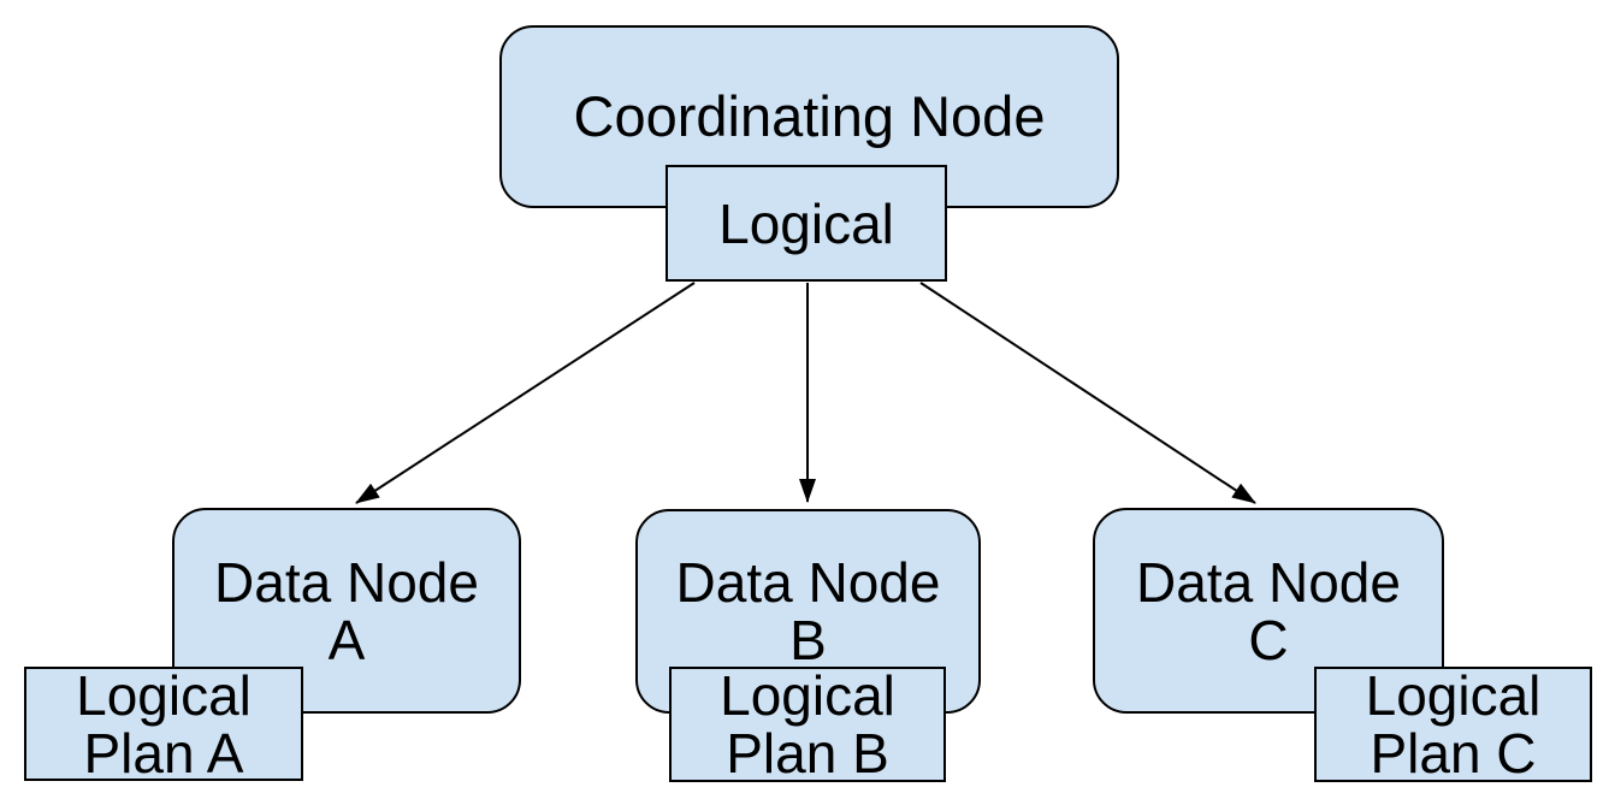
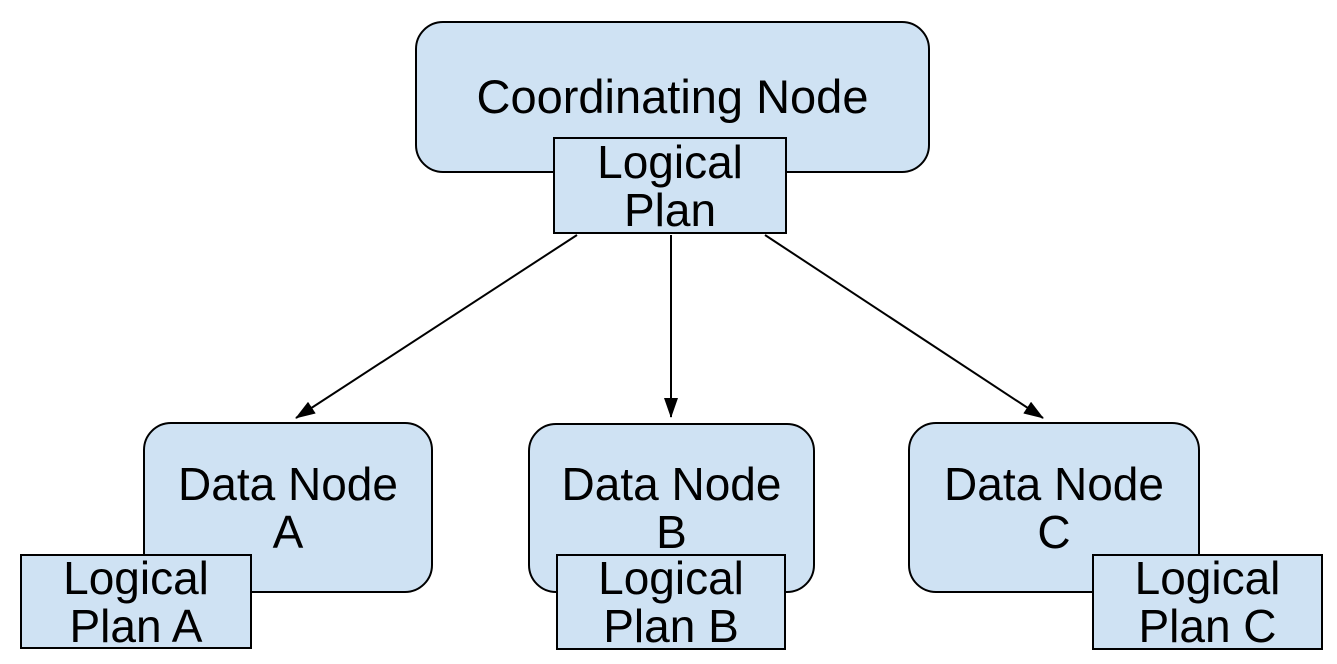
  Coordinating Node
  Logical
+ Plan
  Data Node
  A
  Data Node
  B
  Data Node
  C
  Logical
  Plan A
  Logical
  Plan B
  Logical
  Plan C
